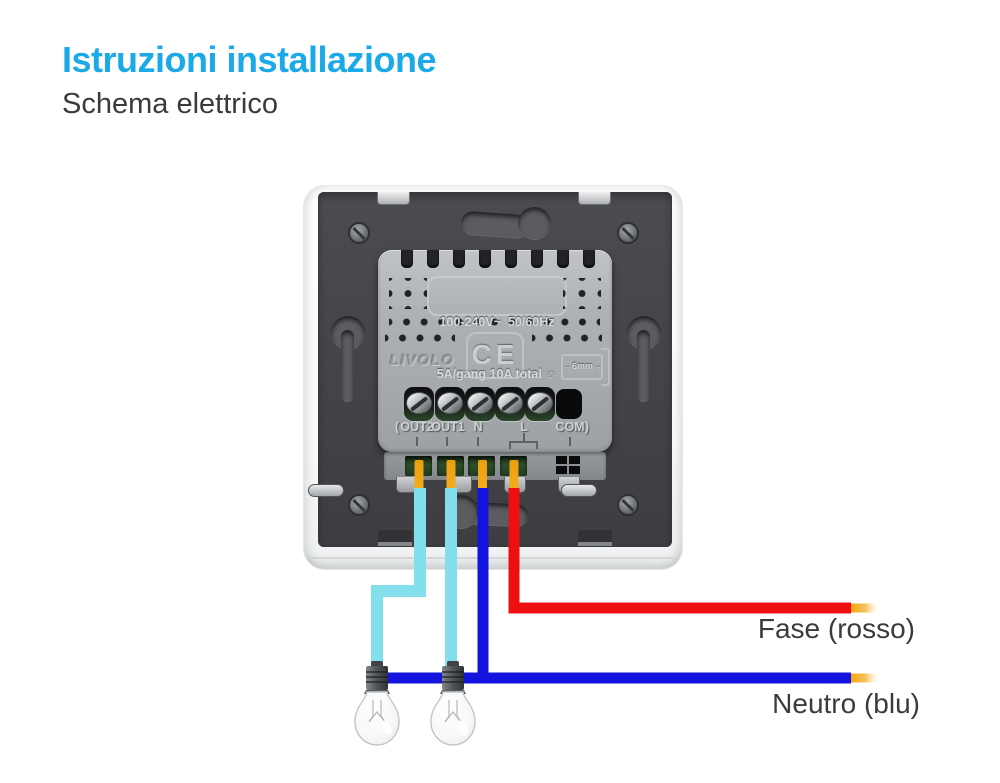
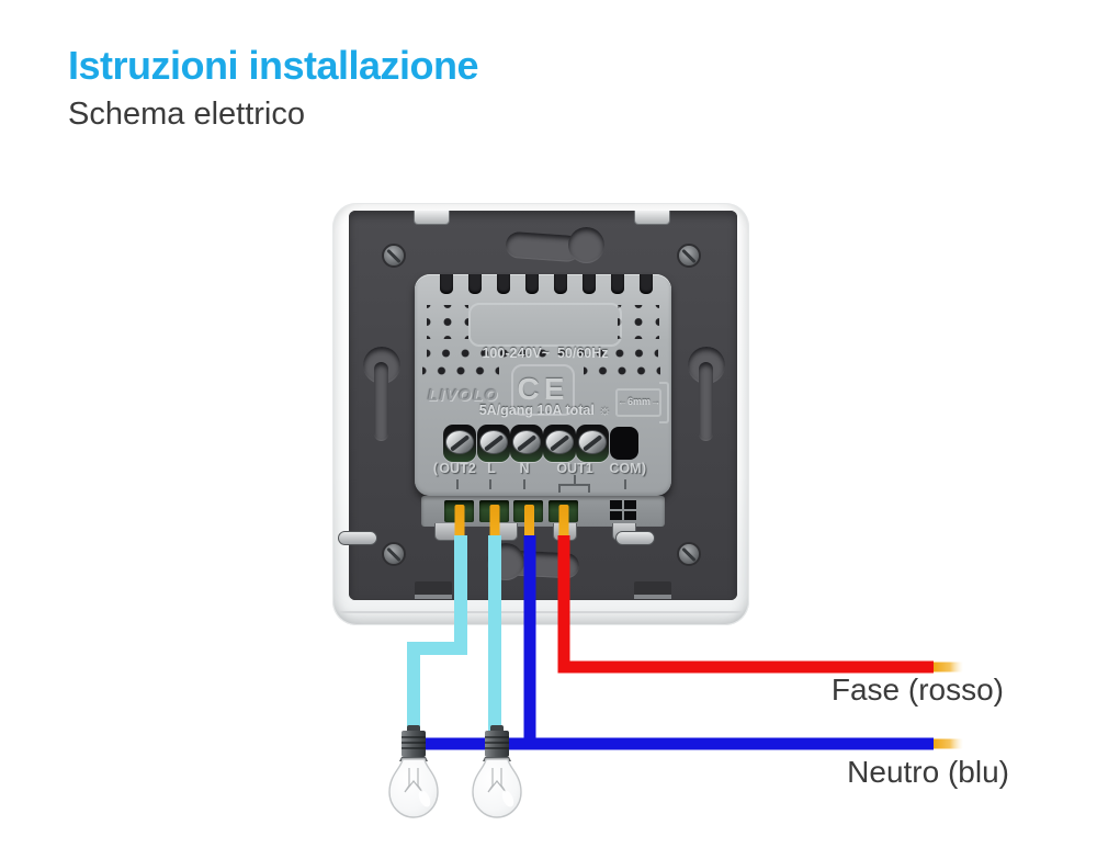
  Istruzioni installazione
  Schema elettrico
  100-240V~ 50/60Hz
  5A/gang 10A total ☼
  LIVOLO
  CE
  ←6mm→
  (
  OUT2
- OUT1
+ L
  N
- L
+ OUT1
  COM
  )
  Fase (rosso)
  Neutro (blu)
